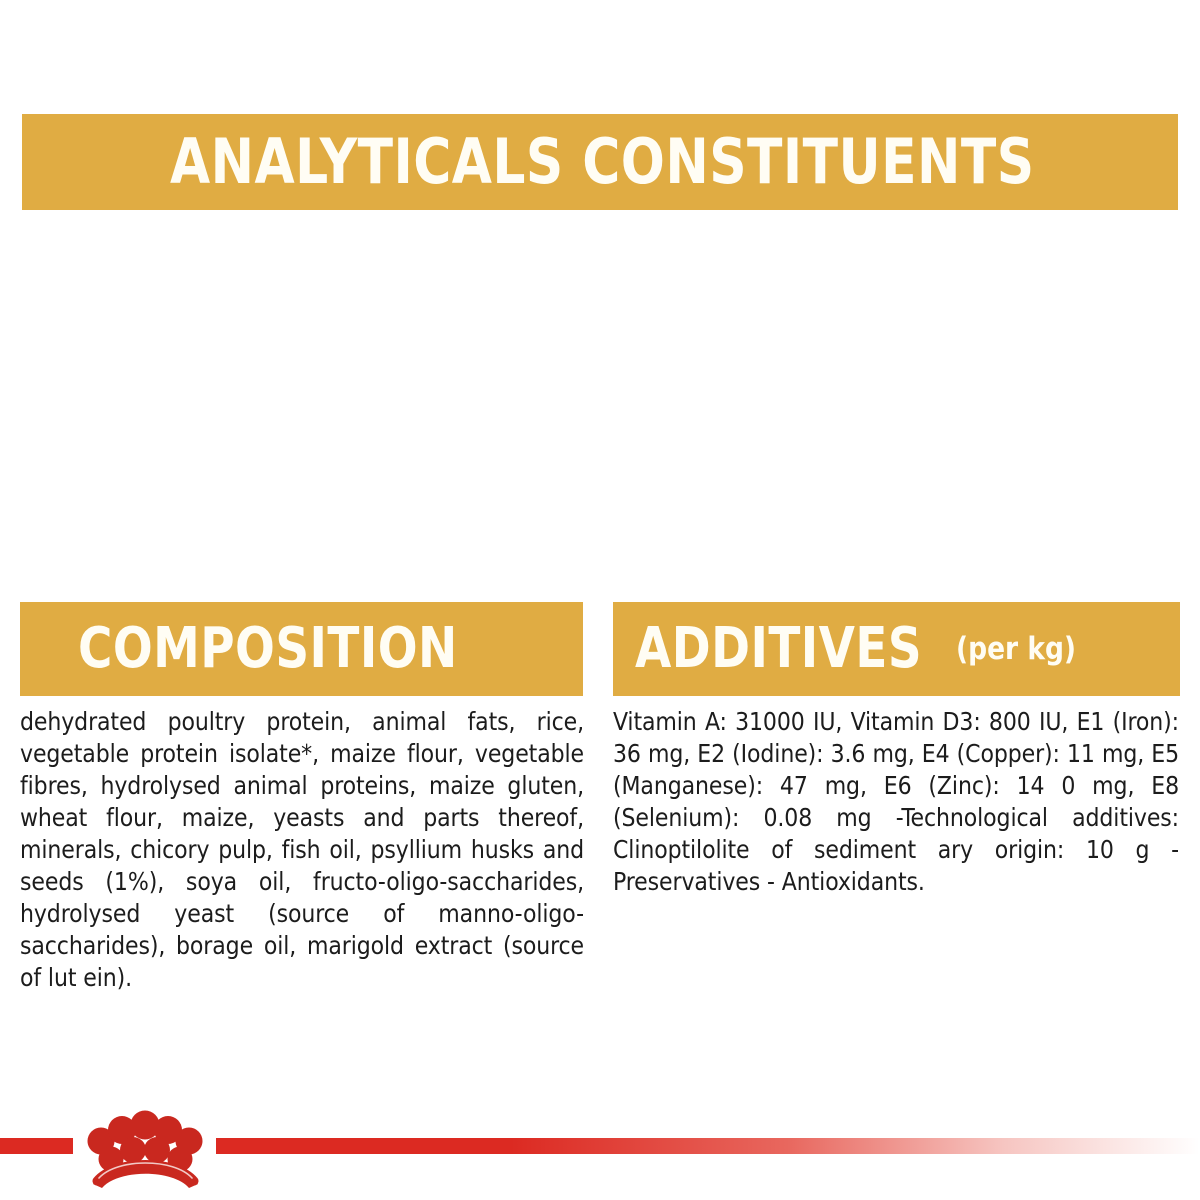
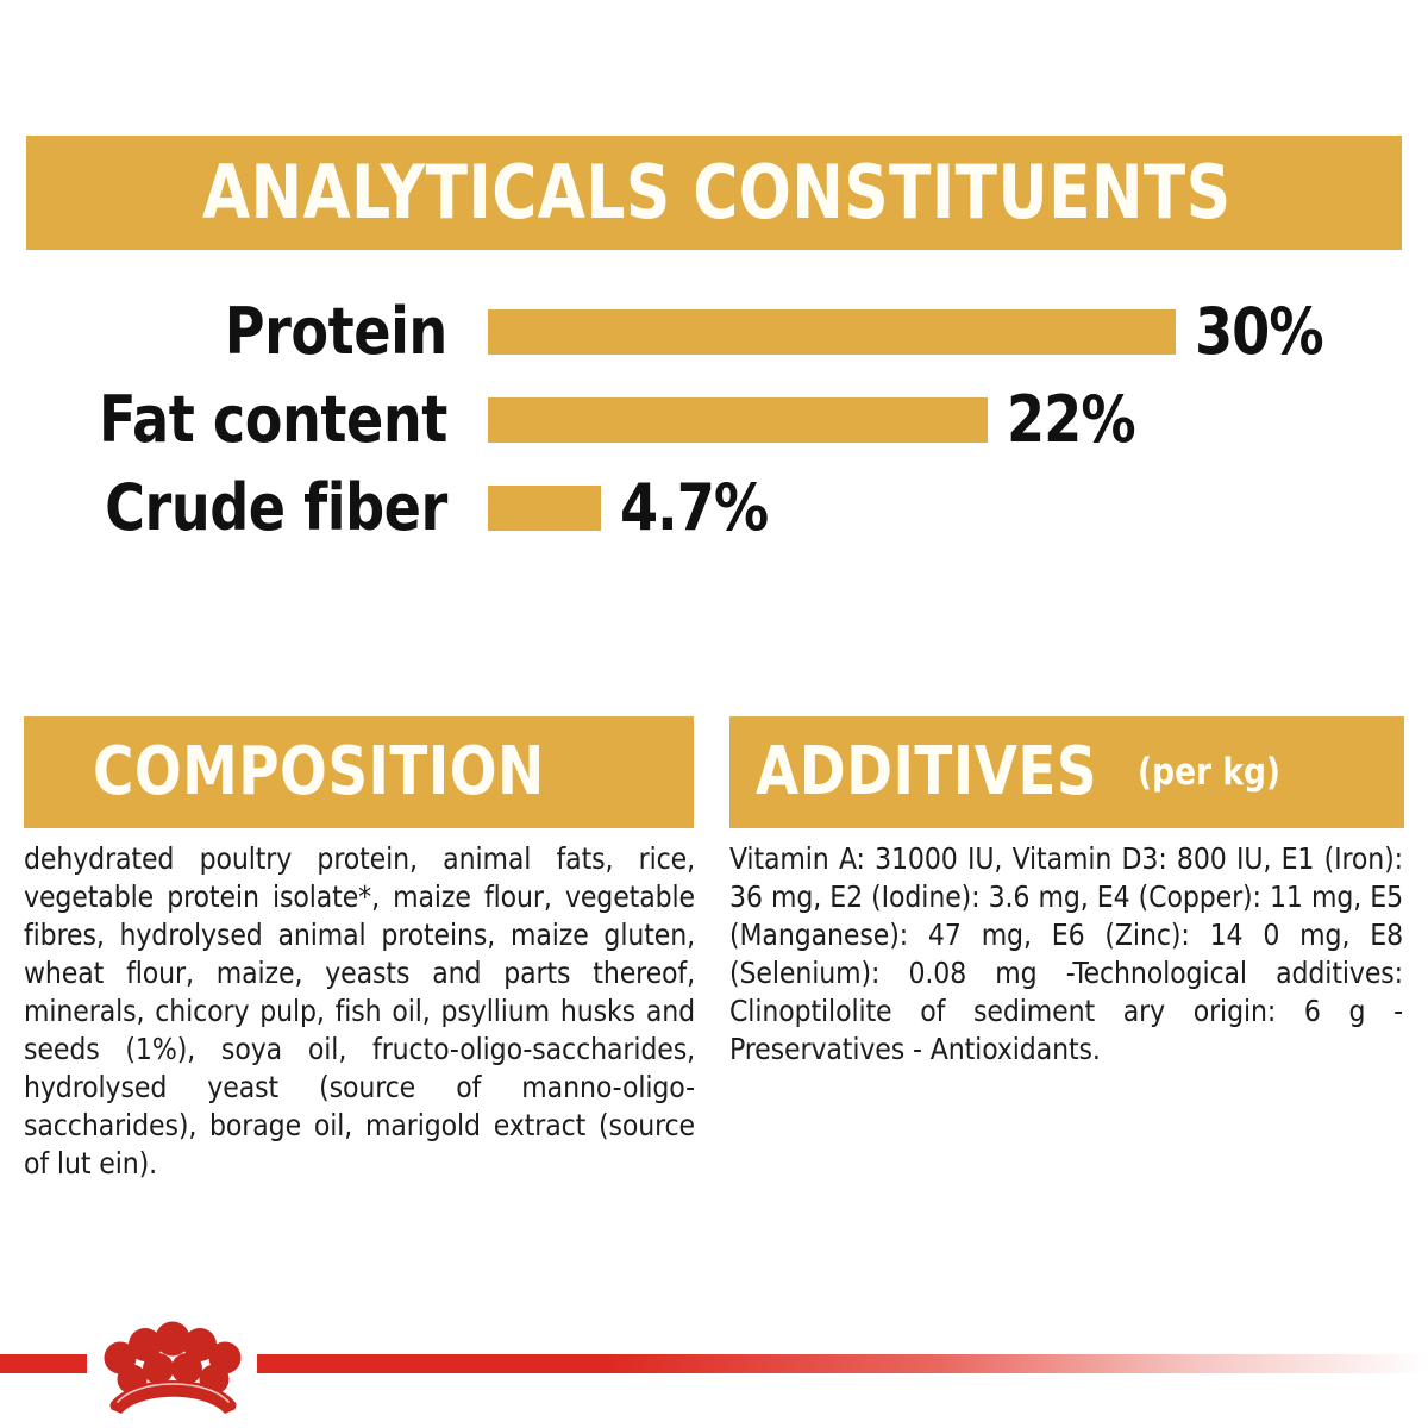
  ANALYTICALS CONSTITUENTS
+ Protein
+ 30%
+ Fat content
+ 22%
+ Crude fiber
+ 4.7%
  COMPOSITION
  dehydrated poultry protein, animal fats, rice, vegetable protein isolate*, maize flour, vegetable fibres, hydrolysed animal proteins, maize gluten, wheat flour, maize, yeasts and parts thereof, minerals, chicory pulp, fish oil, psyllium husks and seeds (1%), soya oil, fructo-oligo-saccharides, hydrolysed yeast (source of manno-oligo-saccharides), borage oil, marigold extract (source of lut ein).
  ADDITIVES
  (per kg)
- Vitamin A: 31000 IU, Vitamin D3: 800 IU, E1 (Iron): 36 mg, E2 (Iodine): 3.6 mg, E4 (Copper): 11 mg, E5 (Manganese): 47 mg, E6 (Zinc): 14 0 mg, E8 (Selenium): 0.08 mg -Technological additives: Clinoptilolite of sediment ary origin: 10 g - Preservatives - Antioxidants.
+ Vitamin A: 31000 IU, Vitamin D3: 800 IU, E1 (Iron): 36 mg, E2 (Iodine): 3.6 mg, E4 (Copper): 11 mg, E5 (Manganese): 47 mg, E6 (Zinc): 14 0 mg, E8 (Selenium): 0.08 mg -Technological additives: Clinoptilolite of sediment ary origin: 6 g - Preservatives - Antioxidants.
